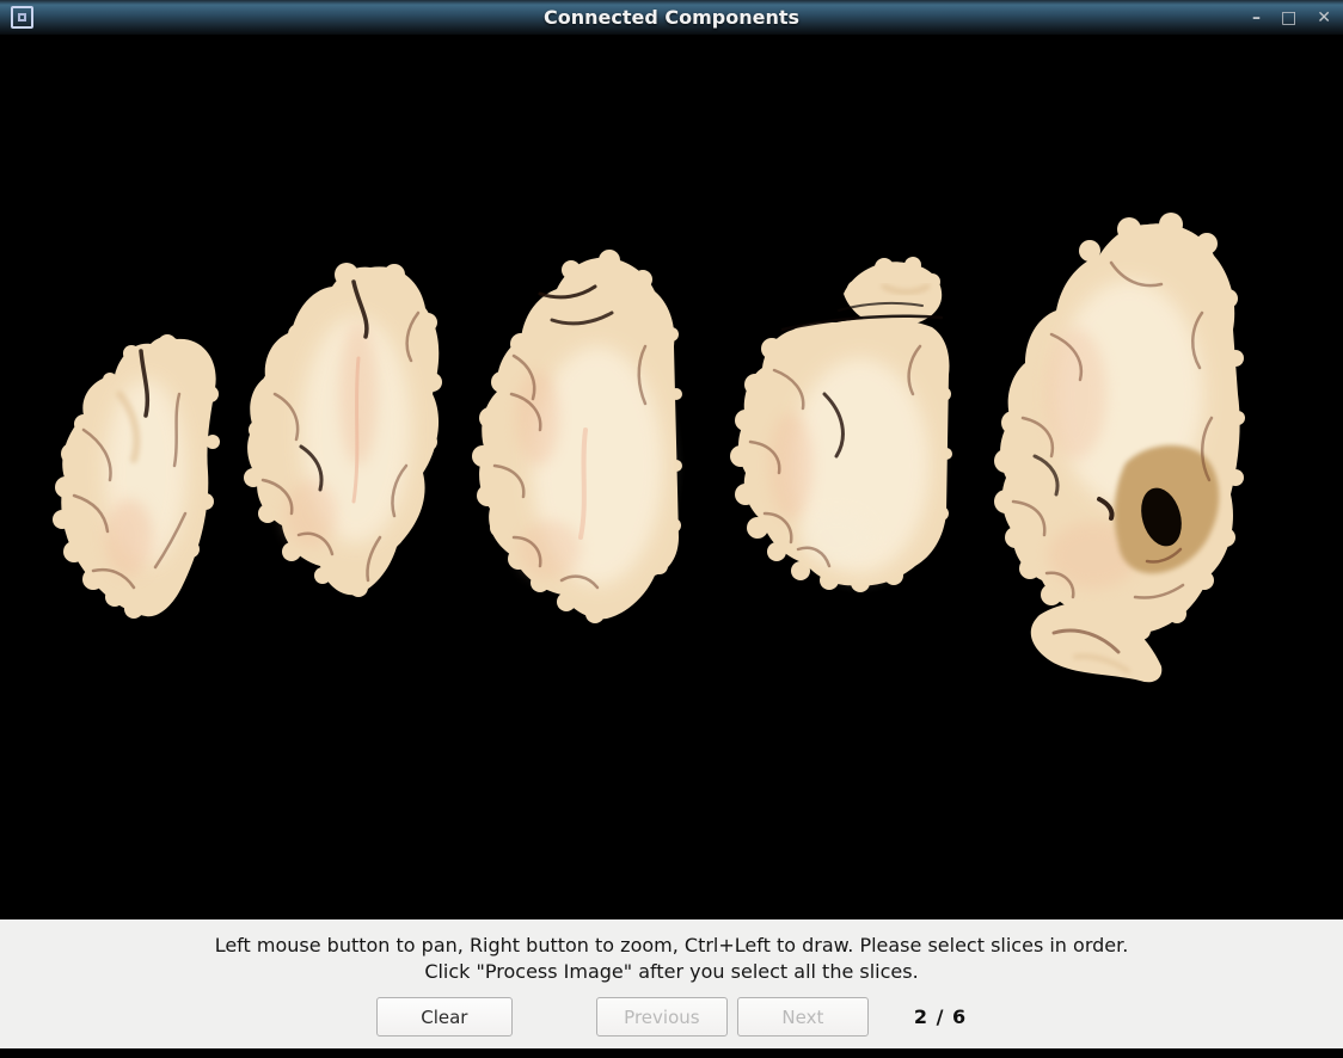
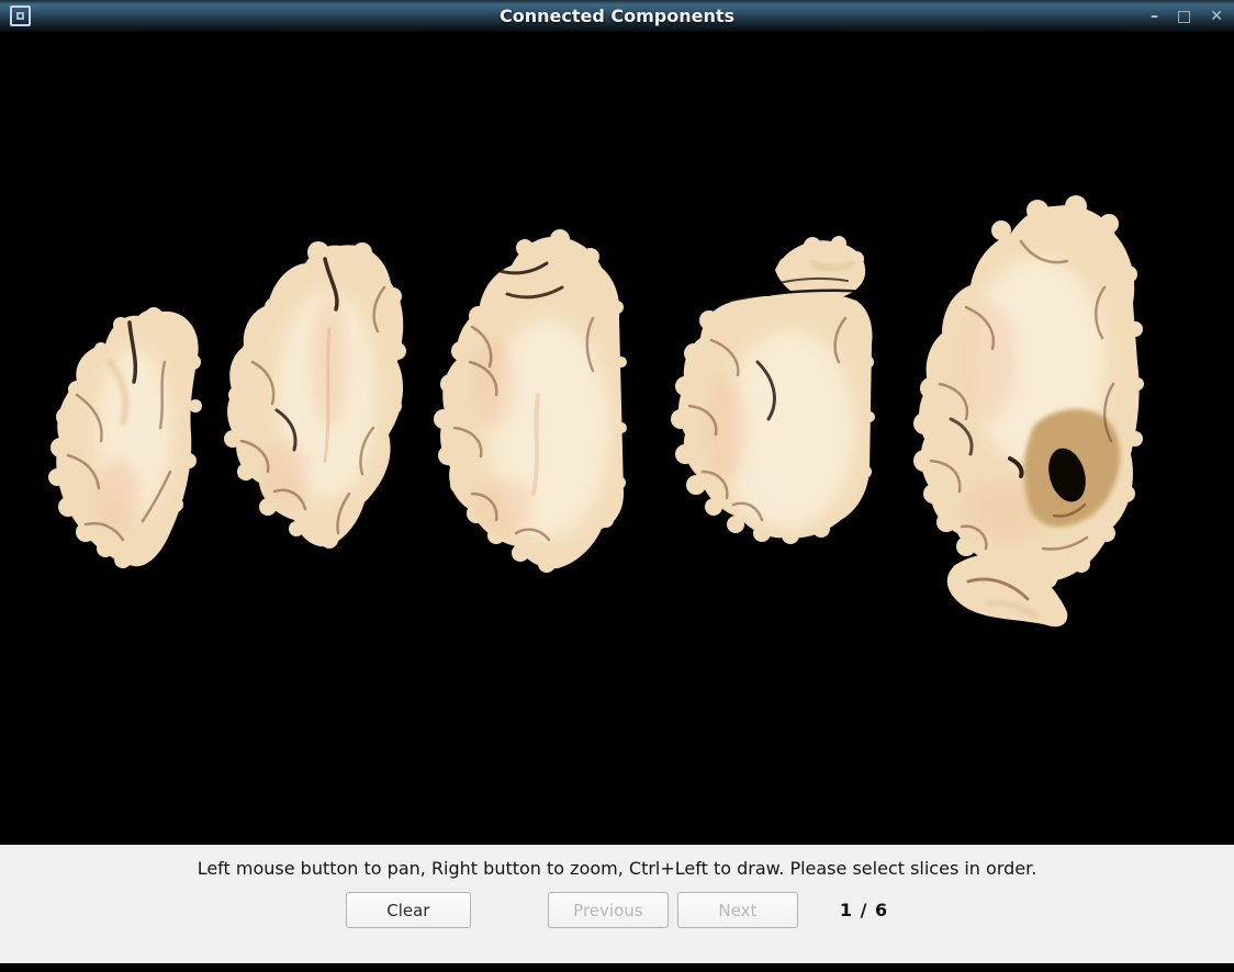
  Connected Components
  –
  □
  ✕
  Left mouse button to pan, Right button to zoom, Ctrl+Left to draw. Please select slices in order.
- Click "Process Image" after you select all the slices.
  Clear
  Previous
  Next
- 2 / 6
+ 1 / 6
